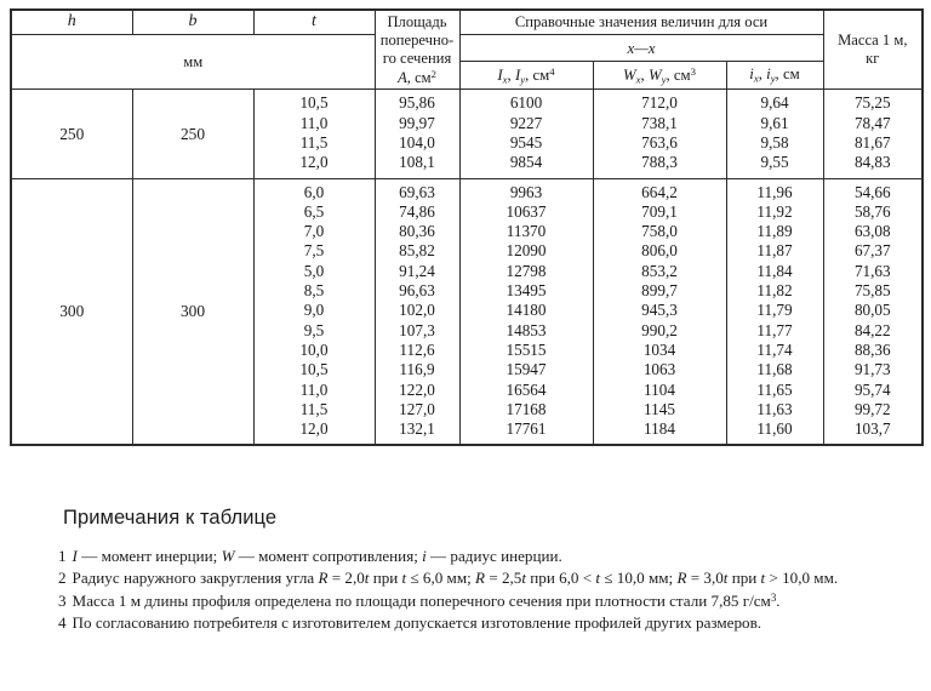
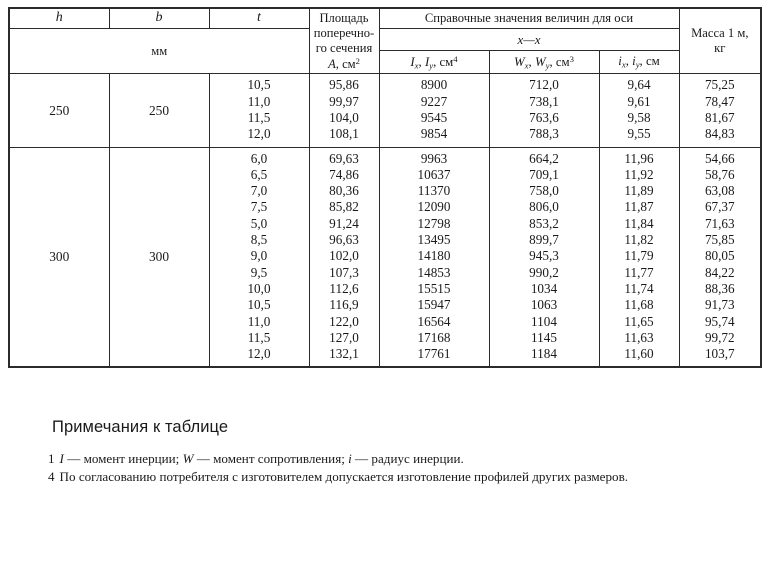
  h	b	t	Площадь поперечно- го сечения A, см2	Справочные значения величин для оси	Масса 1 м, кг
  мм	x—x
  Ix, Iy, см4	Wx, Wy, см3	ix, iy, см
- 250	250	10,511,011,512,0	95,8699,97104,0108,1	6100922795459854	712,0738,1763,6788,3	9,649,619,589,55	75,2578,4781,6784,83
+ 250	250	10,511,011,512,0	95,8699,97104,0108,1	8900922795459854	712,0738,1763,6788,3	9,649,619,589,55	75,2578,4781,6784,83
  300	300	6,06,57,07,55,08,59,09,510,010,511,011,512,0	69,6374,8680,3685,8291,2496,63102,0107,3112,6116,9122,0127,0132,1	9963106371137012090127981349514180148531551515947165641716817761	664,2709,1758,0806,0853,2899,7945,3990,210341063110411451184	11,9611,9211,8911,8711,8411,8211,7911,7711,7411,6811,6511,6311,60	54,6658,7663,0867,3771,6375,8580,0584,2288,3691,7395,7499,72103,7
  Примечания к таблице
  1 I — момент инерции; W — момент сопротивления; i — радиус инерции.
- 2 Радиус наружного закругления угла R = 2,0t при t ≤ 6,0 мм; R = 2,5t при 6,0 < t ≤ 10,0 мм; R = 3,0t при t > 10,0 мм.
- 3 Масса 1 м длины профиля определена по площади поперечного сечения при плотности стали 7,85 г/см3.
  4 По согласованию потребителя с изготовителем допускается изготовление профилей других размеров.
